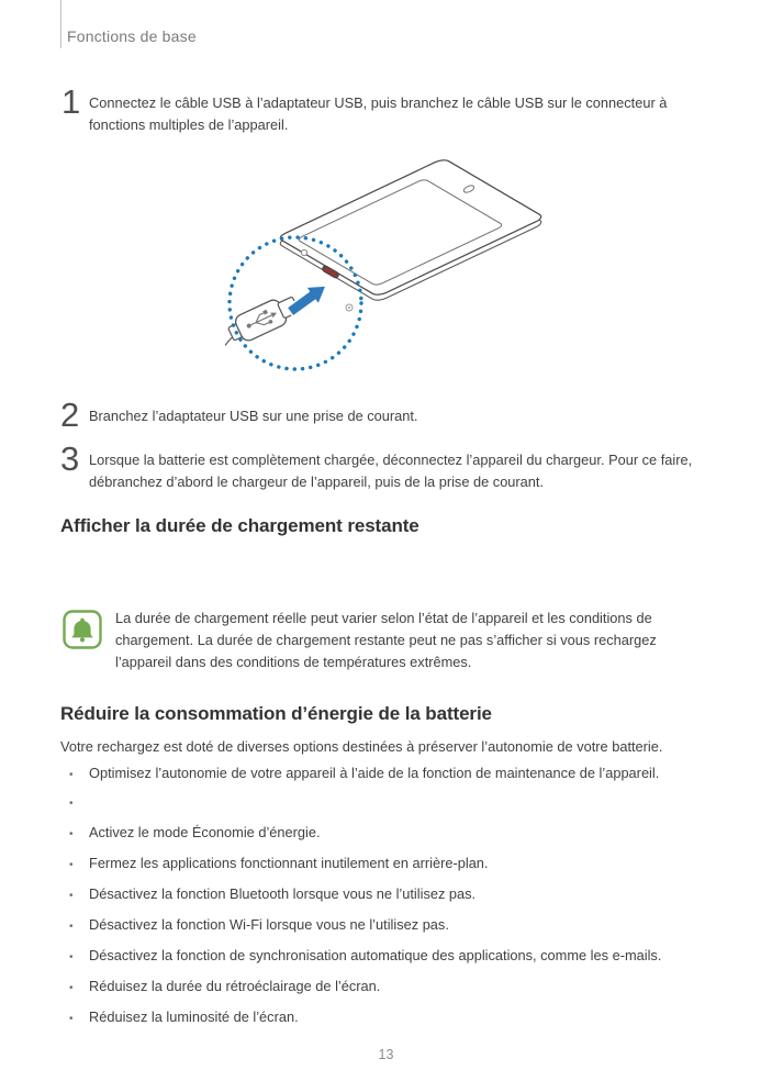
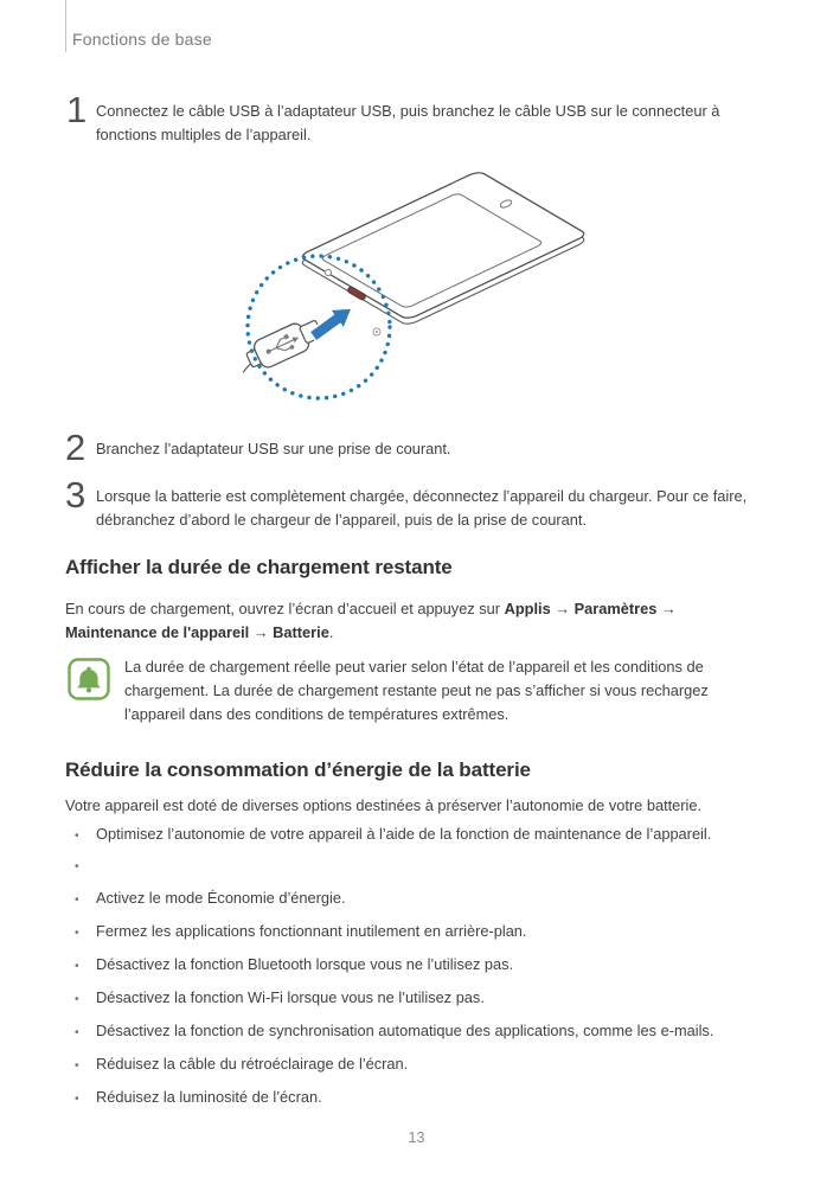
  Fonctions de base
  1
  Connectez le câble USB à l’adaptateur USB, puis branchez le câble USB sur le connecteur à
  fonctions multiples de l’appareil.
  2
  Branchez l’adaptateur USB sur une prise de courant.
  3
  Lorsque la batterie est complètement chargée, déconnectez l’appareil du chargeur. Pour ce faire,
  débranchez d’abord le chargeur de l’appareil, puis de la prise de courant.
  Afficher la durée de chargement restante
+ En cours de chargement, ouvrez l’écran d’accueil et appuyez sur Applis → Paramètres →
+ Maintenance de l'appareil → Batterie.
  La durée de chargement réelle peut varier selon l’état de l’appareil et les conditions de
  chargement. La durée de chargement restante peut ne pas s’afficher si vous rechargez
  l’appareil dans des conditions de températures extrêmes.
  Réduire la consommation d’énergie de la batterie
- Votre rechargez est doté de diverses options destinées à préserver l’autonomie de votre batterie.
+ Votre appareil est doté de diverses options destinées à préserver l’autonomie de votre batterie.
  •
  Optimisez l’autonomie de votre appareil à l’aide de la fonction de maintenance de l’appareil.
  •
  •
  Activez le mode Économie d’énergie.
  •
  Fermez les applications fonctionnant inutilement en arrière-plan.
  •
  Désactivez la fonction Bluetooth lorsque vous ne l’utilisez pas.
  •
  Désactivez la fonction Wi-Fi lorsque vous ne l’utilisez pas.
  •
  Désactivez la fonction de synchronisation automatique des applications, comme les e-mails.
  •
- Réduisez la durée du rétroéclairage de l’écran.
+ Réduisez la câble du rétroéclairage de l’écran.
  •
  Réduisez la luminosité de l’écran.
  13
